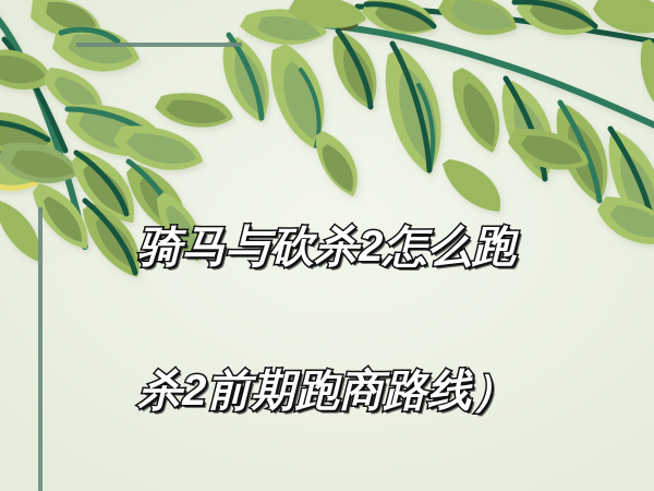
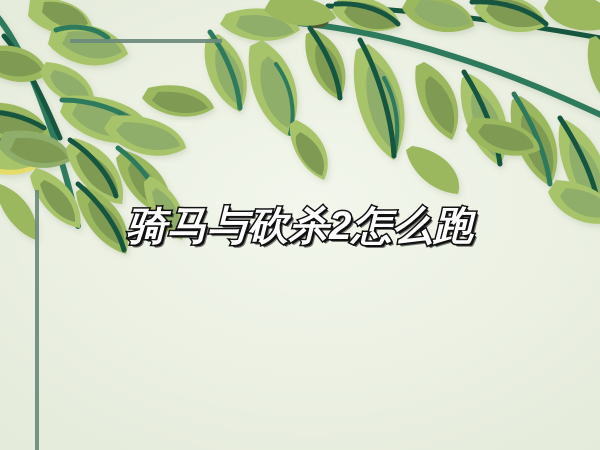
  骑马与砍杀2怎么跑
- 杀2前期跑商路线）
